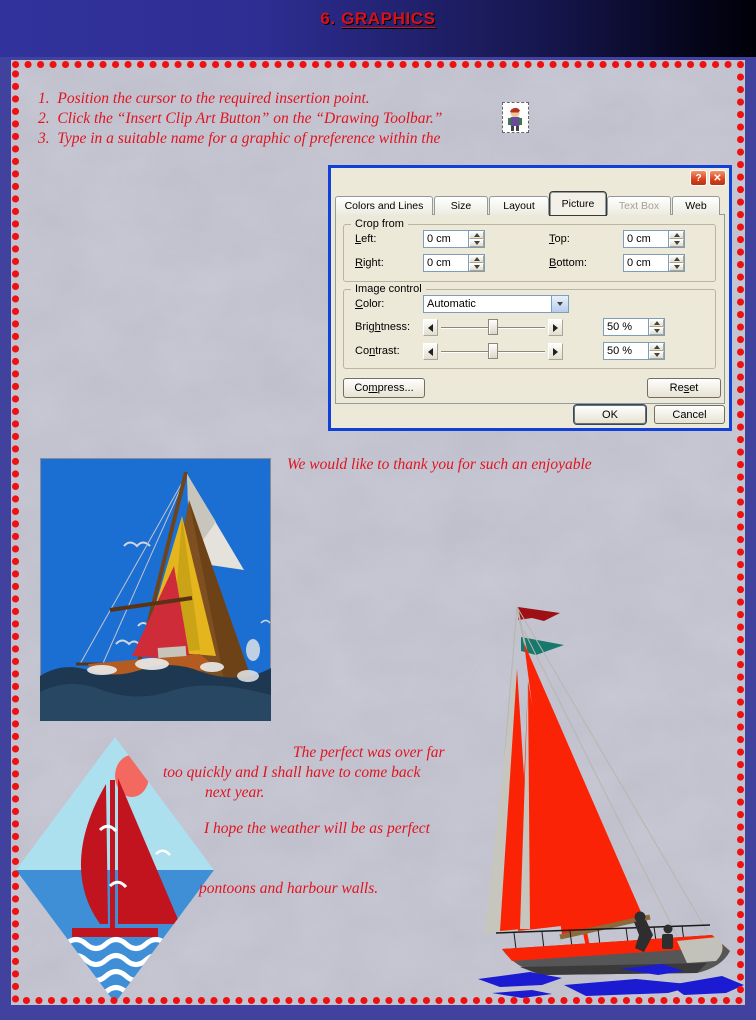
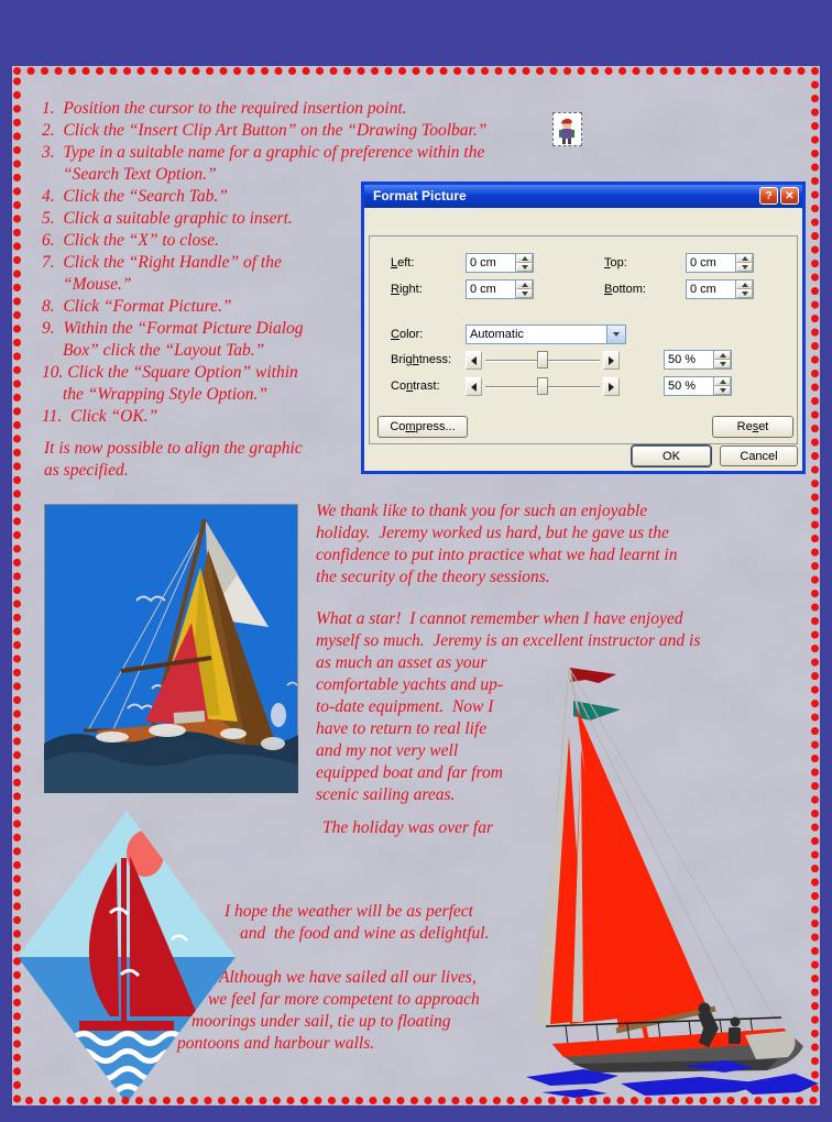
- 6. GRAPHICS
  1. Position the cursor to the required insertion poin
  2. Click the “Insert Clip Art Button” on the “Draw
  3. Type in a suitable name for a graphic of preferen
+ “Search Text Option.”
+ 4. Click the “Search Tab.”
+ 5. Click a suitable graphic to insert.
+ 6. Click the “X” to close.
+ 7. Click the “Right Handle” of the
+ “Mouse.”
+ 8. Click “Format Picture.”
+ 9. Within the “Format Picture Dialog
+ Box” click the “Layout Tab.”
+ 10. Click the “Square Option” within
+ the “Wrapping Style Option.”
+ 11. Click “OK.”
+ It is now possible to align the graphic
+ as specified.
+ Format Picture
  ?
  ✕
- Colors and Lines
- Size
- Layout
- Picture
- Text Box
- Web
- Crop from
  Left:
  0 cm
  Top:
  0 cm
  Right:
  0 cm
  Bottom:
  0 cm
- Image control
  Color:
  Automatic
  Brightness:
  50 %
  Contrast:
  50 %
  Compress...
  Reset
  OK
  Cancel
- We would like to thank you for such an enjoyable
+ We thank like to thank you for such an enjoyable
+ holiday. Jeremy worked us hard, but he gave us the
+ confidence to put into practice what we had learnt in
+ the security of the theory sessions.
+ What a star! I cannot remember when I have enjoyed
+ myself so much. Jeremy is an excellent instructor and is
+ as much an asset as your
+ comfortable yachts and up-
+ to-date equipment. Now I
+ have to return to real life
+ and my not very well
+ equipped boat and far from
+ scenic sailing areas.
- The perfect was over far
+ The holiday was over far
- too quickly and I shall have to come back
- next year.
  I hope the weather will be as perfect
+ and the food and wine as delightful.
+ Although we have sailed all our lives,
+ we feel far more competent to approach
+ moorings under sail, tie up to floating
  pontoons and harbour walls.
